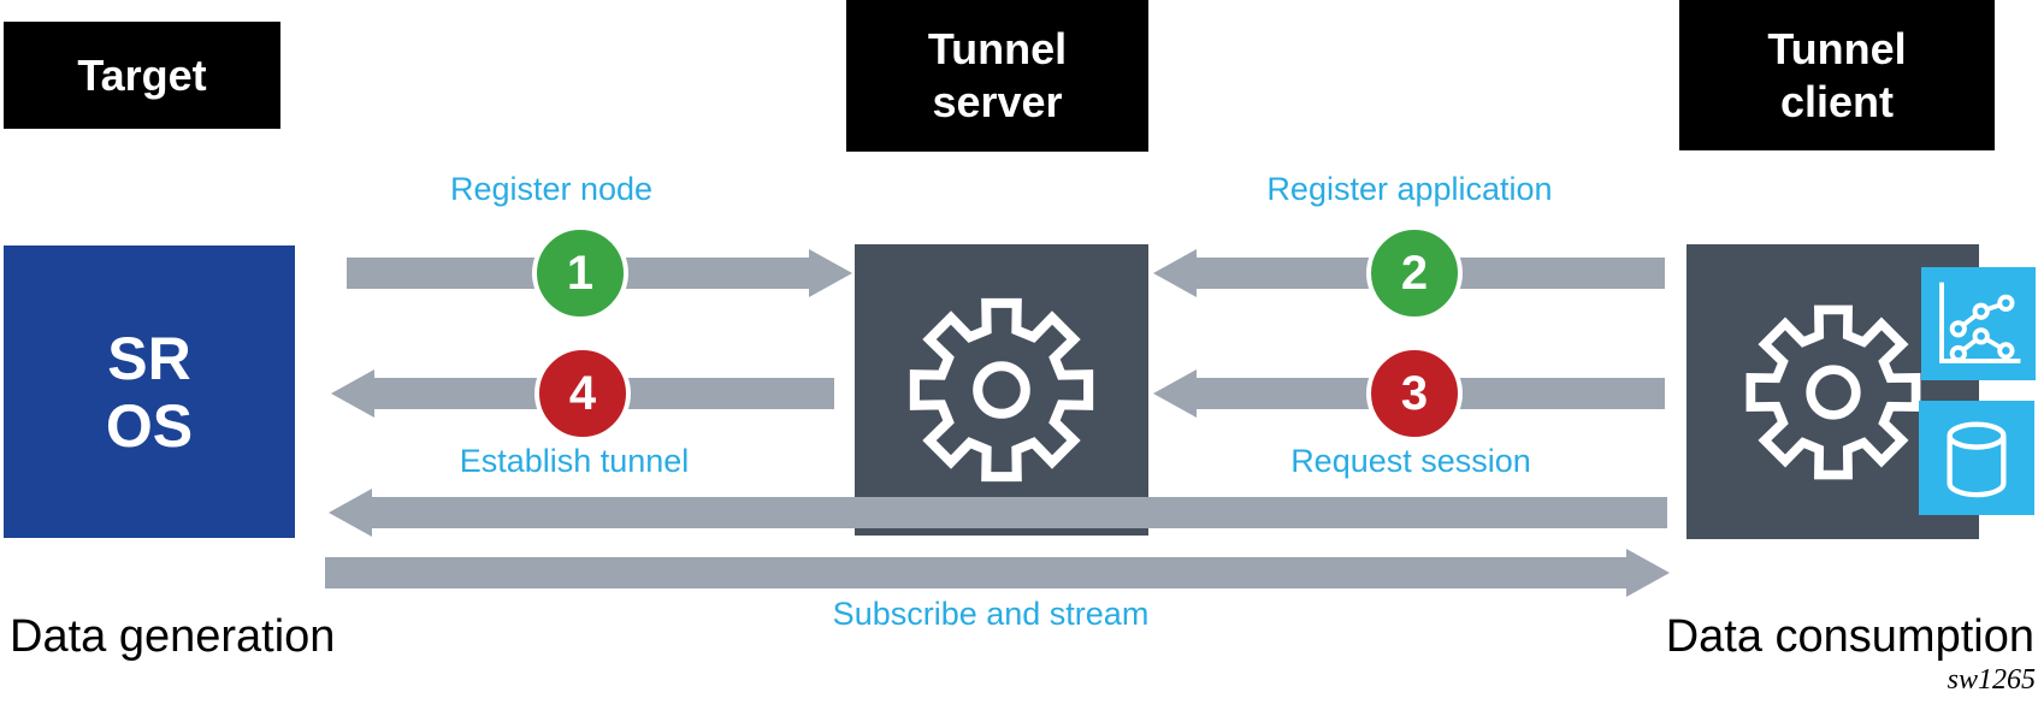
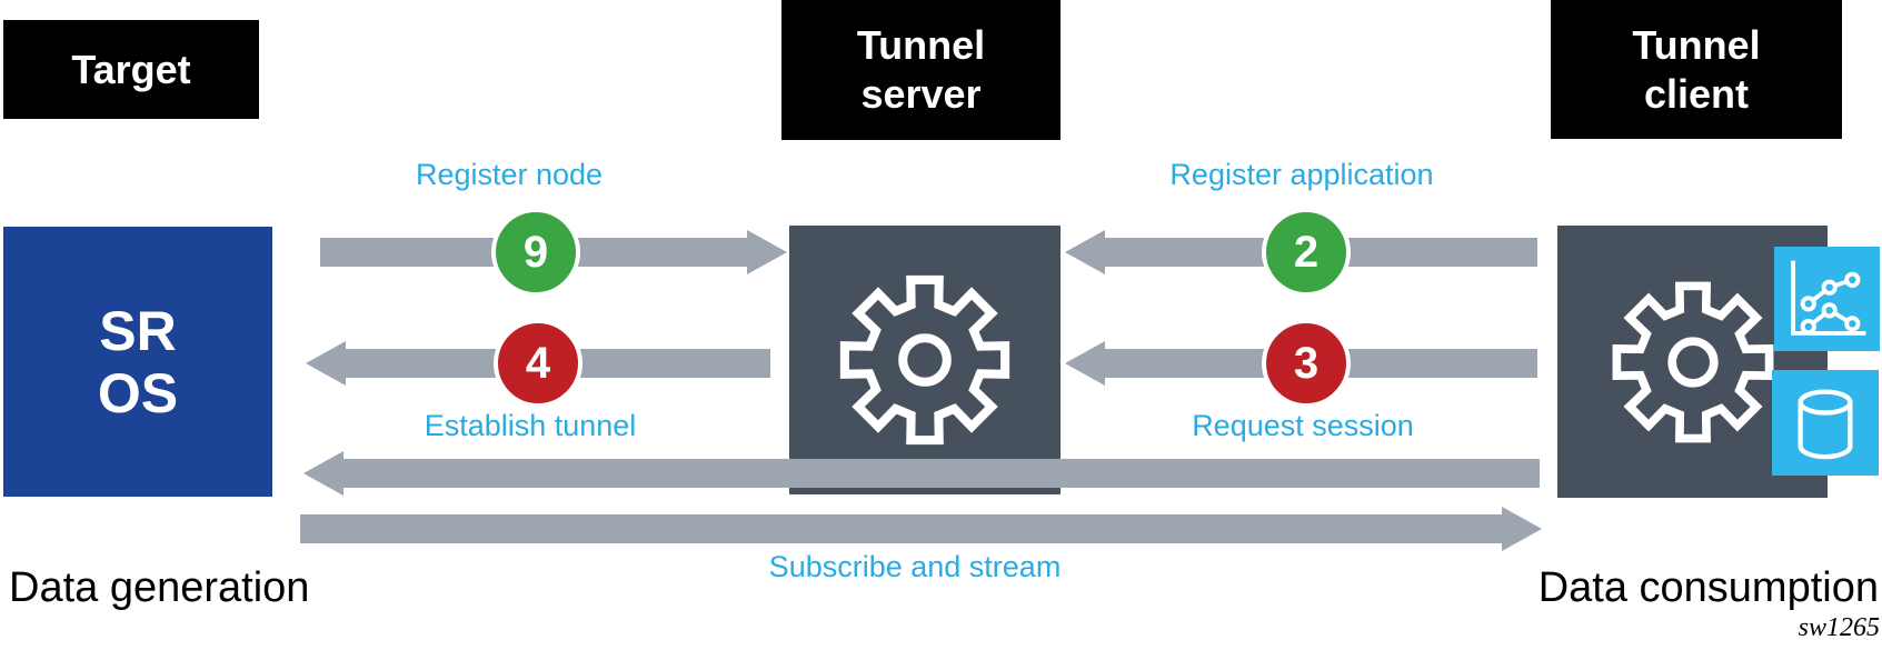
  Target
  Tunnel
  server
  Tunnel
  client
  SR
  OS
- 1
+ 9
  2
  3
  4
  Register node
  Register application
  Request session
  Establish tunnel
  Subscribe and stream
  Data generation
  Data consumption
  sw1265
